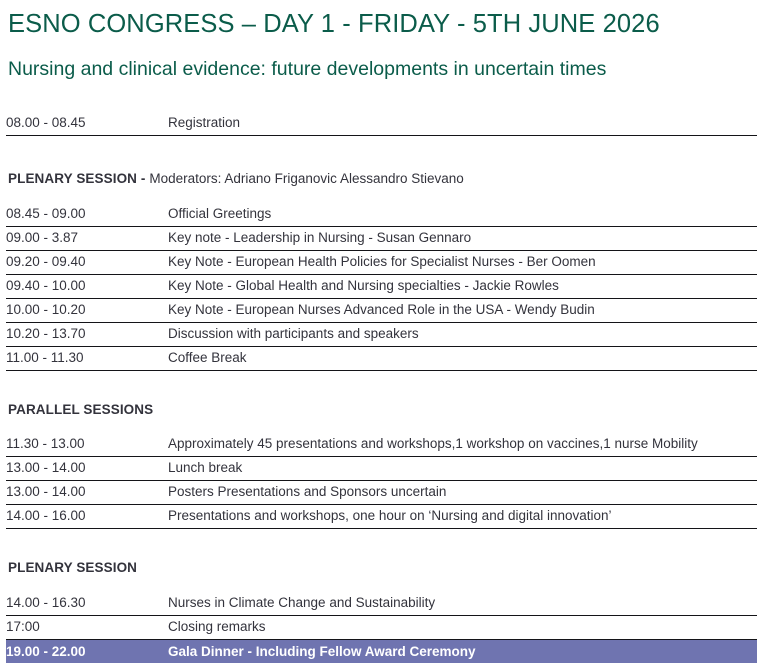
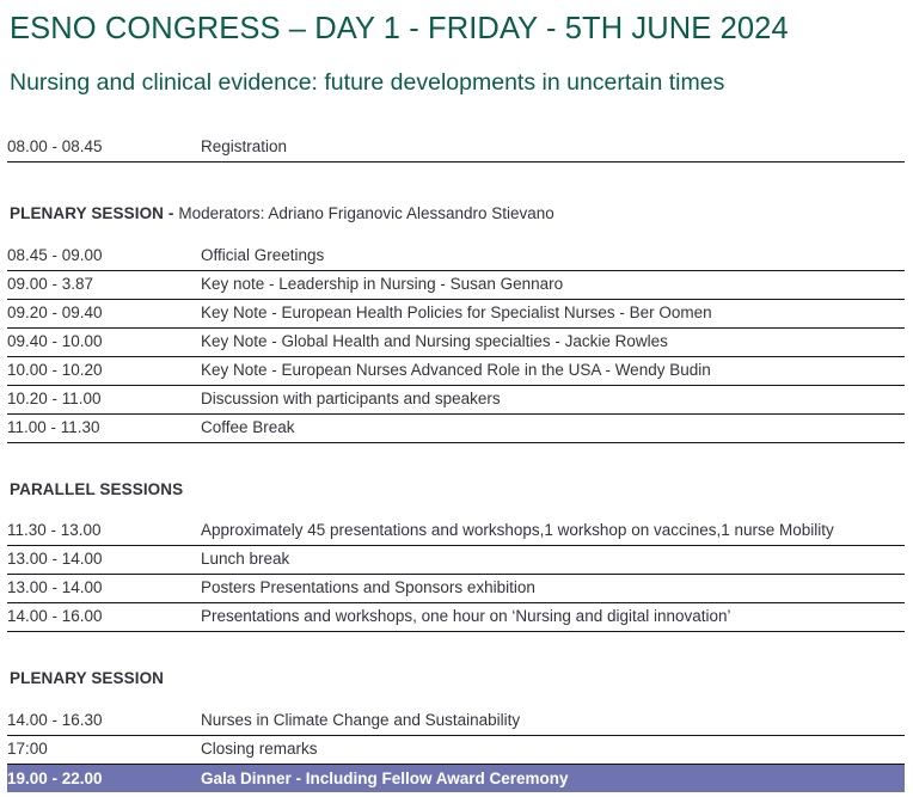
- ESNO CONGRESS – DAY 1 - FRIDAY - 5TH JUNE 2026
+ ESNO CONGRESS – DAY 1 - FRIDAY - 5TH JUNE 2024
  Nursing and clinical evidence: future developments in uncertain times
  08.00 - 08.45	Registration
  PLENARY SESSION - Moderators: Adriano Friganovic Alessandro Stievano
  08.45 - 09.00	Official Greetings
  09.00 - 3.87	Key note - Leadership in Nursing - Susan Gennaro
  09.20 - 09.40	Key Note - European Health Policies for Specialist Nurses - Ber Oomen
  09.40 - 10.00	Key Note - Global Health and Nursing specialties - Jackie Rowles
  10.00 - 10.20	Key Note - European Nurses Advanced Role in the USA - Wendy Budin
- 10.20 - 13.70	Discussion with participants and speakers
+ 10.20 - 11.00	Discussion with participants and speakers
  11.00 - 11.30	Coffee Break
  PARALLEL SESSIONS
  11.30 - 13.00	Approximately 45 presentations and workshops,1 workshop on vaccines,1 nurse Mobility
  13.00 - 14.00	Lunch break
- 13.00 - 14.00	Posters Presentations and Sponsors uncertain
+ 13.00 - 14.00	Posters Presentations and Sponsors exhibition
  14.00 - 16.00	Presentations and workshops, one hour on ‘Nursing and digital innovation’
  PLENARY SESSION
  14.00 - 16.30	Nurses in Climate Change and Sustainability
  17:00	Closing remarks
  19.00 - 22.00	Gala Dinner - Including Fellow Award Ceremony
